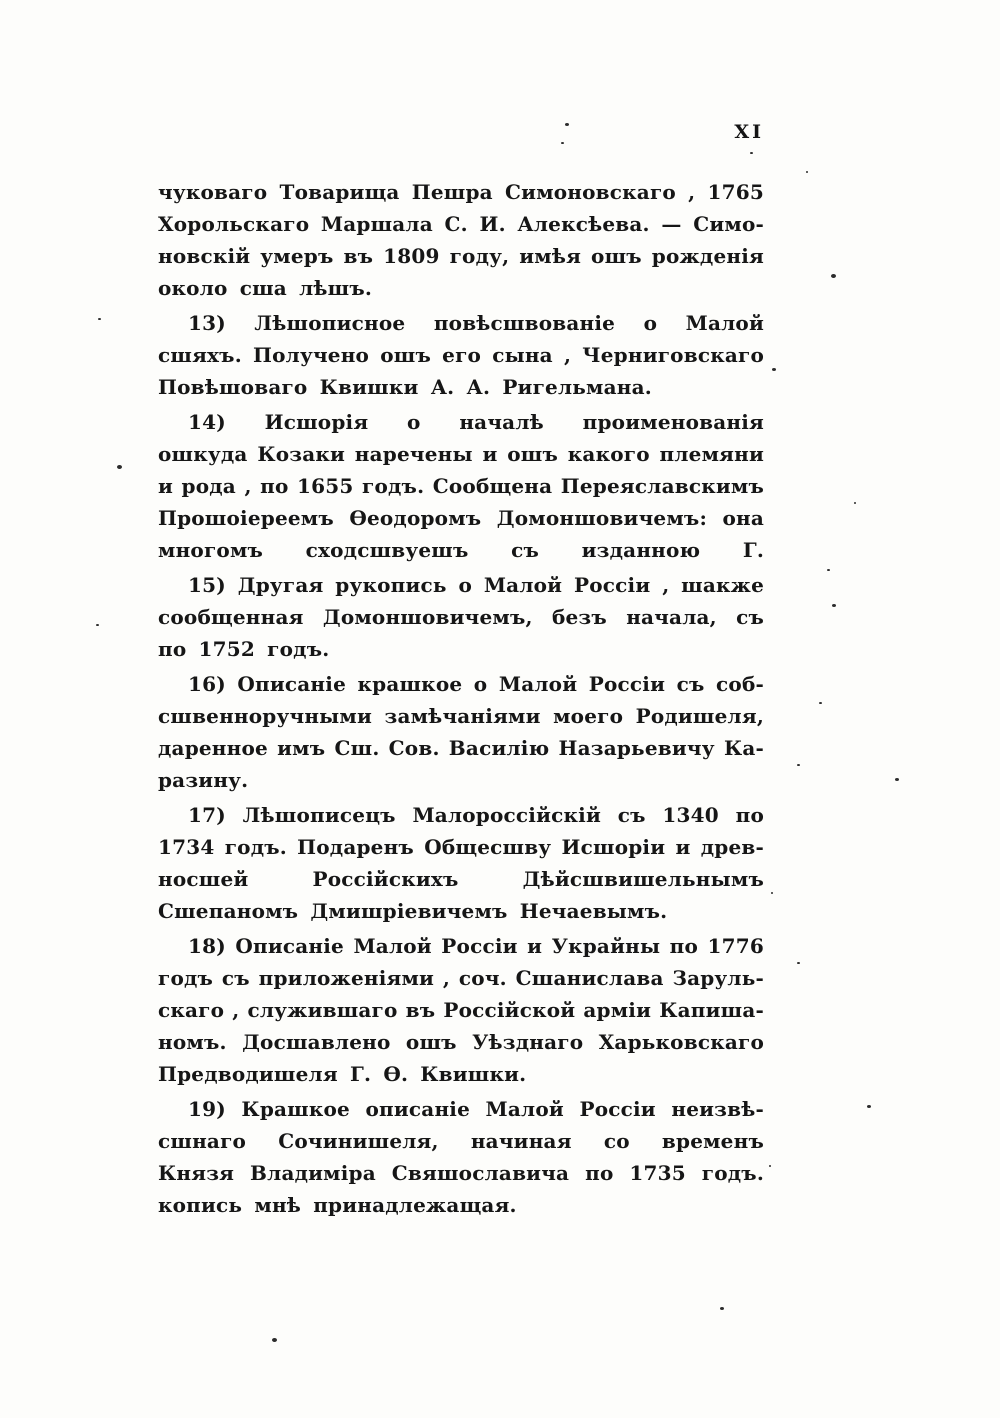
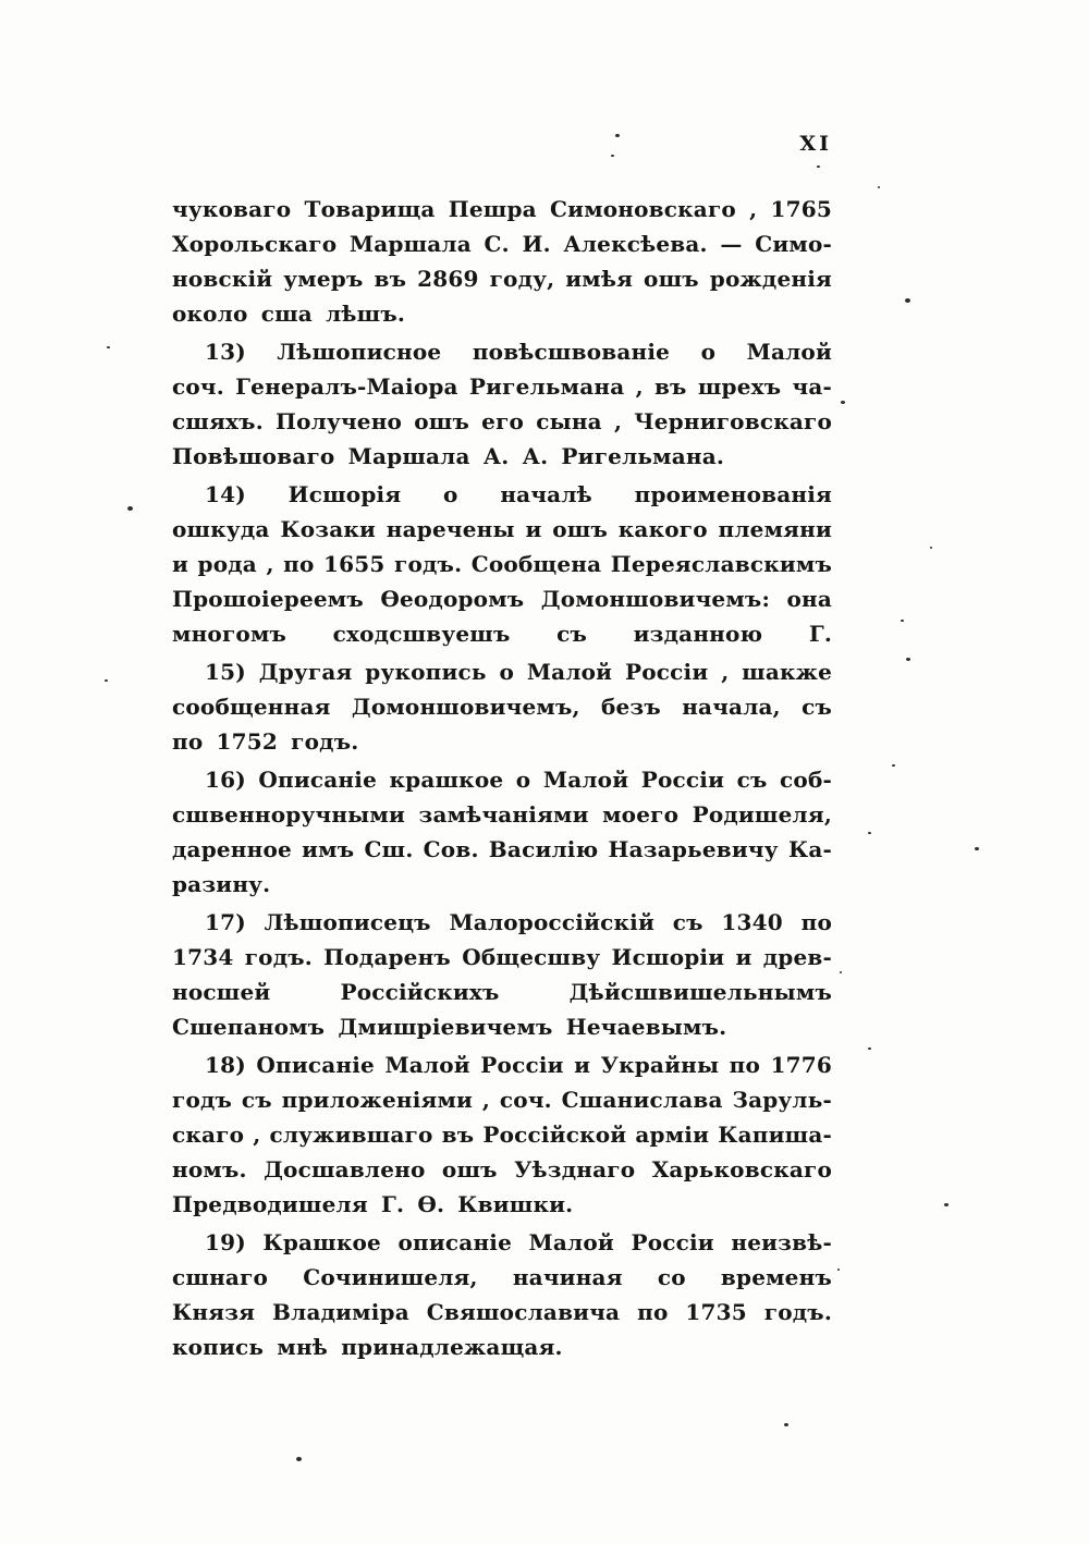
  XI
  чуковаго Товарища Пешра Симоновскаго , 1765
  Хорольскаго Маршала С. И. Алексѣева. — Симо-
- новскій умеръ въ 1809 году, имѣя ошъ рожденія
+ новскій умеръ въ 2869 году, имѣя ошъ рожденія
  около сша лѣшъ.
  13) Лѣшописное повѣсшвованіе о Малой
+ соч. Генералъ-Маіора Ригельмана , въ шрехъ ча-
  сшяхъ. Получено ошъ его сына , Черниговскаго
- Повѣшоваго Квишки А. А. Ригельмана.
+ Повѣшоваго Маршала А. А. Ригельмана.
  14) Исшорія о началѣ проименованія
  ошкуда Козаки наречены и ошъ какого племяни
  и рода , по 1655 годъ. Сообщена Переяславскимъ
  Прошоіереемъ Ѳеодоромъ Домоншовичемъ: она
  многомъ сходсшвуешъ съ изданною Г.
  15) Другая рукопись о Малой Россіи , шакже
  сообщенная Домоншовичемъ, безъ начала, съ
  по 1752 годъ.
  16) Описаніе крашкое о Малой Россіи съ соб-
  сшвенноручными замѣчаніями моего Родишеля,
  даренное имъ Сш. Сов. Василію Назарьевичу Ка-
  разину.
  17) Лѣшописецъ Малороссійскій съ 1340 по
  1734 годъ. Подаренъ Общесшву Исшоріи и древ-
  носшей Россійскихъ Дѣйсшвишельнымъ
  Сшепаномъ Дмишріевичемъ Нечаевымъ.
  18) Описаніе Малой Россіи и Украйны по 1776
  годъ съ приложеніями , соч. Сшанислава Заруль-
  скаго , служившаго въ Россійской арміи Капиша-
  номъ. Досшавлено ошъ Уѣзднаго Харьковскаго
  Предводишеля Г. Ѳ. Квишки.
  19) Крашкое описаніе Малой Россіи неизвѣ-
  сшнаго Сочинишеля, начиная со временъ
  Князя Владиміра Свяшославича по 1735 годъ.
  копись мнѣ принадлежащая.
